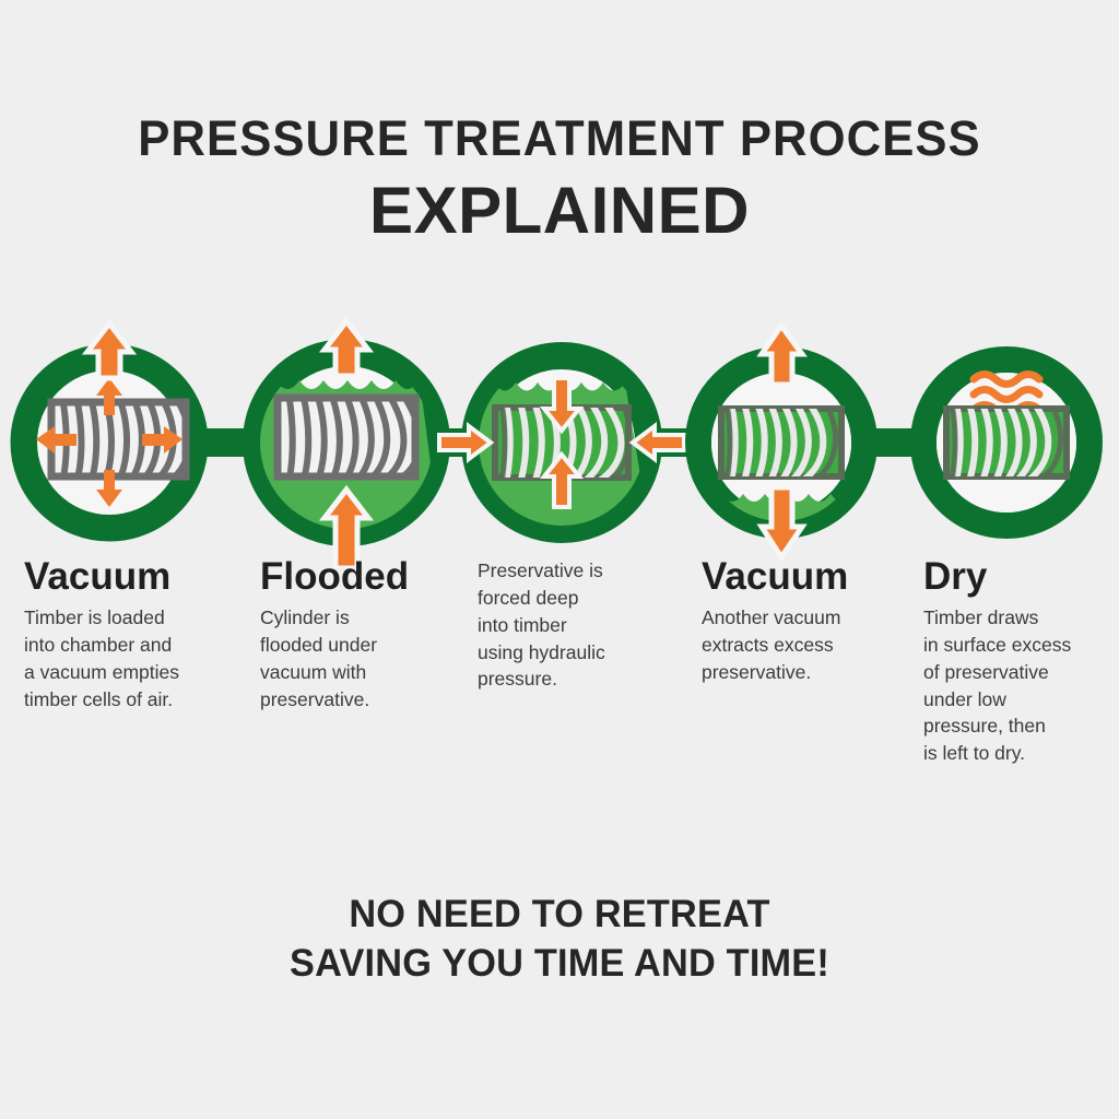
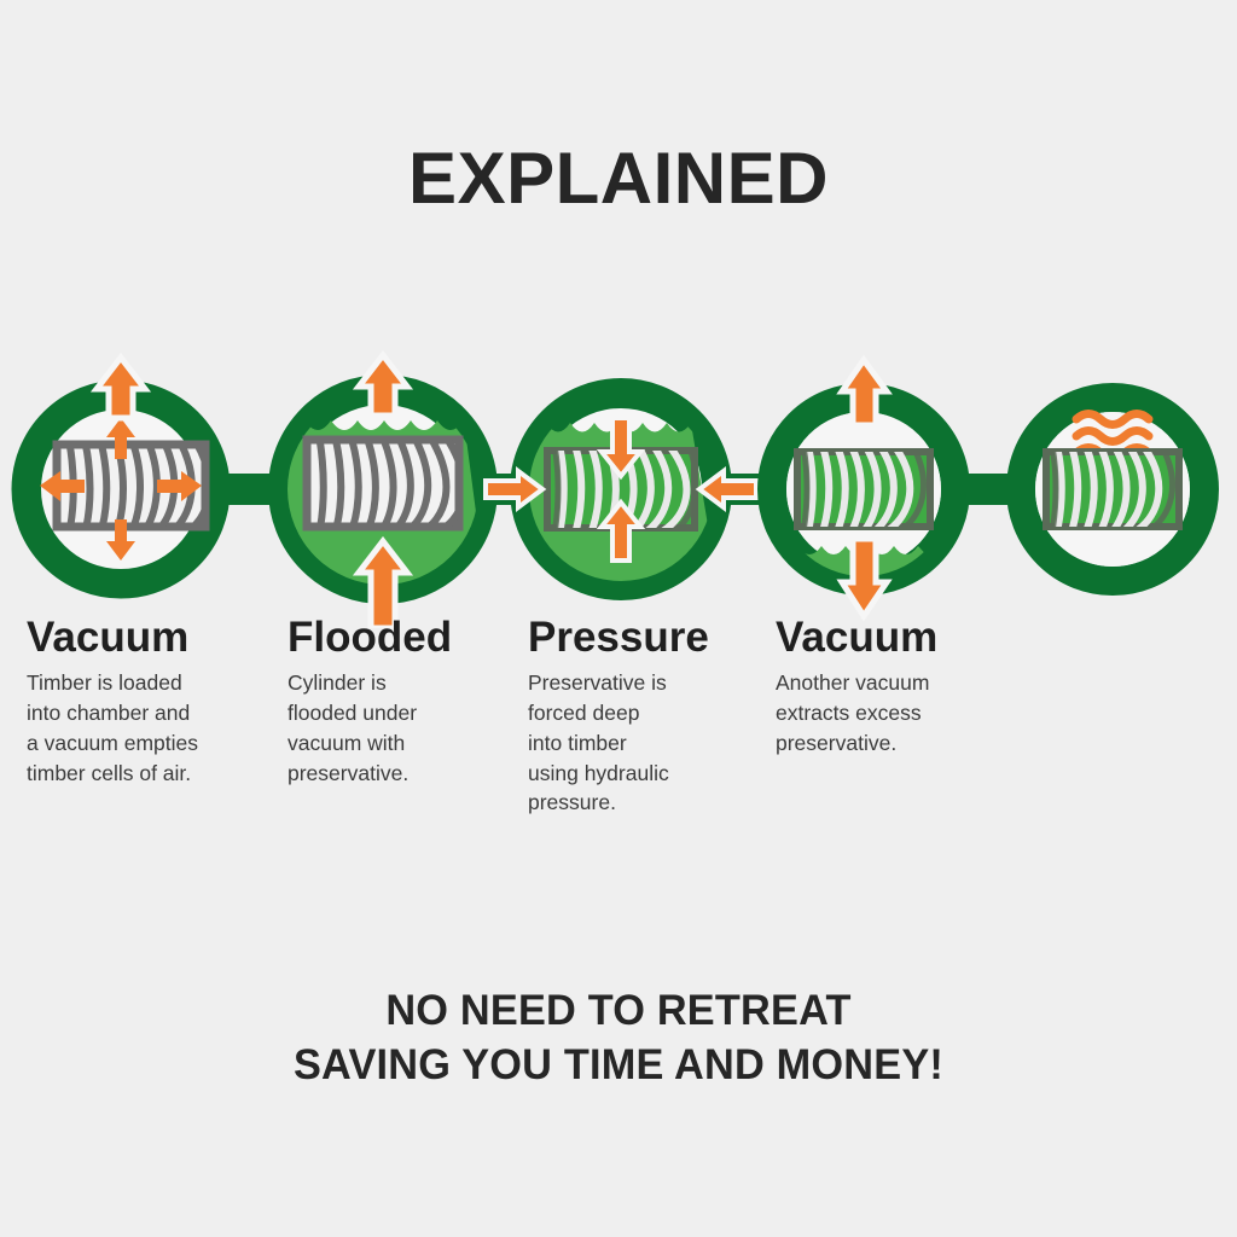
- PRESSURE TREATMENT PROCESS
  EXPLAINED
  Vacuum
  Timber is loaded
  into chamber and
  a vacuum empties
  timber cells of air.
  Flooded
  Cylinder is
  flooded under
  vacuum with
  preservative.
+ Pressure
  Preservative is
  forced deep
  into timber
  using hydraulic
  pressure.
  Vacuum
  Another vacuum
  extracts excess
  preservative.
- Dry
- Timber draws
- in surface excess
- of preservative
- under low
- pressure, then
- is left to dry.
  NO NEED TO RETREAT
- SAVING YOU TIME AND TIME!
+ SAVING YOU TIME AND MONEY!
